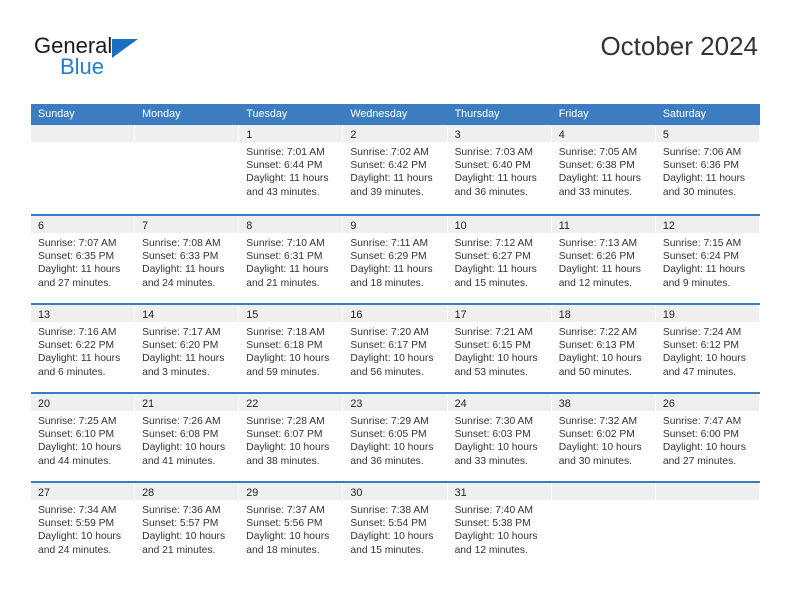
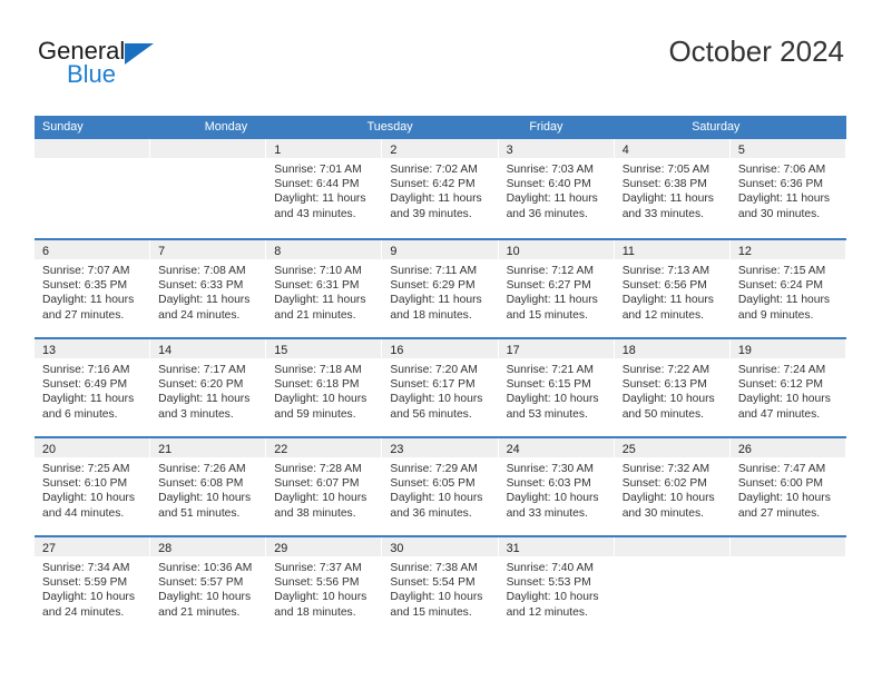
  General
  Blue
  October 2024
  Sunday
  Monday
  Tuesday
- Wednesday
- Thursday
  Friday
  Saturday
  1
  Sunrise: 7:01 AM
  Sunset: 6:44 PM
  Daylight: 11 hours
  and 43 minutes.
  2
  Sunrise: 7:02 AM
  Sunset: 6:42 PM
  Daylight: 11 hours
  and 39 minutes.
  3
  Sunrise: 7:03 AM
  Sunset: 6:40 PM
  Daylight: 11 hours
  and 36 minutes.
  4
  Sunrise: 7:05 AM
  Sunset: 6:38 PM
  Daylight: 11 hours
  and 33 minutes.
  5
  Sunrise: 7:06 AM
  Sunset: 6:36 PM
  Daylight: 11 hours
  and 30 minutes.
  6
  Sunrise: 7:07 AM
  Sunset: 6:35 PM
  Daylight: 11 hours
  and 27 minutes.
  7
  Sunrise: 7:08 AM
  Sunset: 6:33 PM
  Daylight: 11 hours
  and 24 minutes.
  8
  Sunrise: 7:10 AM
  Sunset: 6:31 PM
  Daylight: 11 hours
  and 21 minutes.
  9
  Sunrise: 7:11 AM
  Sunset: 6:29 PM
  Daylight: 11 hours
  and 18 minutes.
  10
  Sunrise: 7:12 AM
  Sunset: 6:27 PM
  Daylight: 11 hours
  and 15 minutes.
  11
  Sunrise: 7:13 AM
- Sunset: 6:26 PM
+ Sunset: 6:56 PM
  Daylight: 11 hours
  and 12 minutes.
  12
  Sunrise: 7:15 AM
  Sunset: 6:24 PM
  Daylight: 11 hours
  and 9 minutes.
  13
  Sunrise: 7:16 AM
- Sunset: 6:22 PM
+ Sunset: 6:49 PM
  Daylight: 11 hours
  and 6 minutes.
  14
  Sunrise: 7:17 AM
  Sunset: 6:20 PM
  Daylight: 11 hours
  and 3 minutes.
  15
  Sunrise: 7:18 AM
  Sunset: 6:18 PM
  Daylight: 10 hours
  and 59 minutes.
  16
  Sunrise: 7:20 AM
  Sunset: 6:17 PM
  Daylight: 10 hours
  and 56 minutes.
  17
  Sunrise: 7:21 AM
  Sunset: 6:15 PM
  Daylight: 10 hours
  and 53 minutes.
  18
  Sunrise: 7:22 AM
  Sunset: 6:13 PM
  Daylight: 10 hours
  and 50 minutes.
  19
  Sunrise: 7:24 AM
  Sunset: 6:12 PM
  Daylight: 10 hours
  and 47 minutes.
  20
  Sunrise: 7:25 AM
  Sunset: 6:10 PM
  Daylight: 10 hours
  and 44 minutes.
  21
  Sunrise: 7:26 AM
  Sunset: 6:08 PM
  Daylight: 10 hours
- and 41 minutes.
+ and 51 minutes.
  22
  Sunrise: 7:28 AM
  Sunset: 6:07 PM
  Daylight: 10 hours
  and 38 minutes.
  23
  Sunrise: 7:29 AM
  Sunset: 6:05 PM
  Daylight: 10 hours
  and 36 minutes.
  24
  Sunrise: 7:30 AM
  Sunset: 6:03 PM
  Daylight: 10 hours
  and 33 minutes.
- 38
+ 25
  Sunrise: 7:32 AM
  Sunset: 6:02 PM
  Daylight: 10 hours
  and 30 minutes.
  26
  Sunrise: 7:47 AM
  Sunset: 6:00 PM
  Daylight: 10 hours
  and 27 minutes.
  27
  Sunrise: 7:34 AM
  Sunset: 5:59 PM
  Daylight: 10 hours
  and 24 minutes.
  28
- Sunrise: 7:36 AM
+ Sunrise: 10:36 AM
  Sunset: 5:57 PM
  Daylight: 10 hours
  and 21 minutes.
  29
  Sunrise: 7:37 AM
  Sunset: 5:56 PM
  Daylight: 10 hours
  and 18 minutes.
  30
  Sunrise: 7:38 AM
  Sunset: 5:54 PM
  Daylight: 10 hours
  and 15 minutes.
  31
  Sunrise: 7:40 AM
- Sunset: 5:38 PM
+ Sunset: 5:53 PM
  Daylight: 10 hours
  and 12 minutes.
